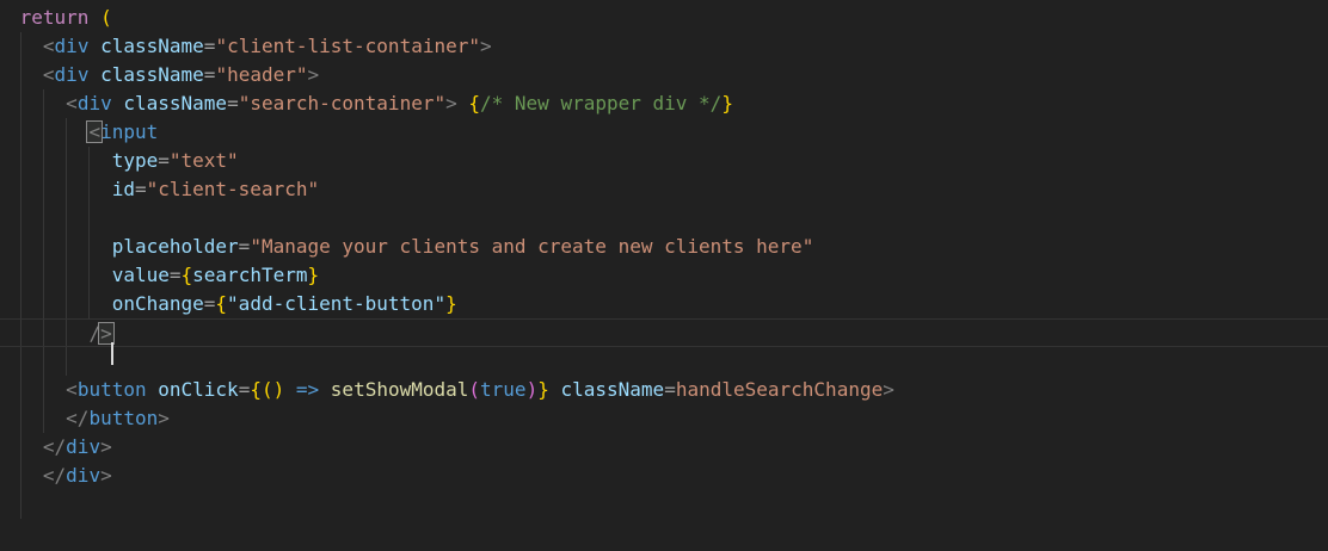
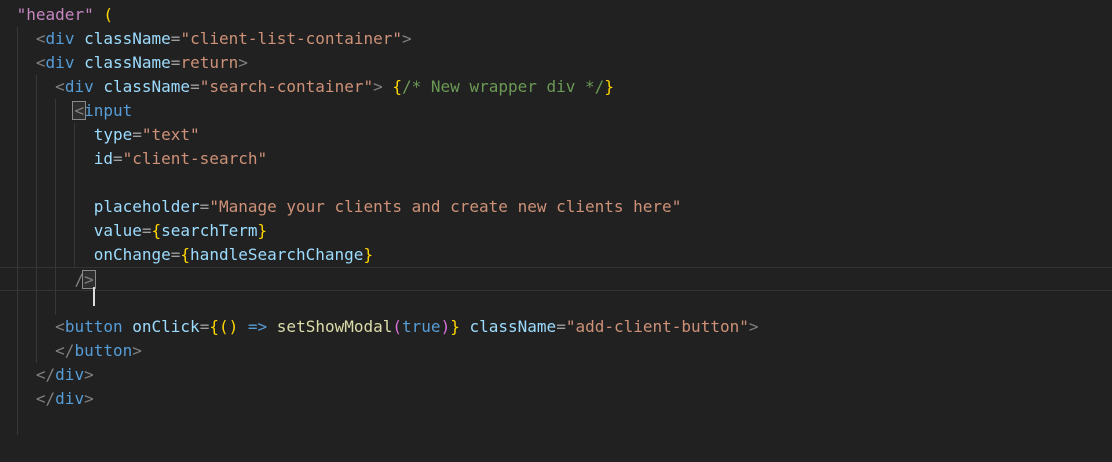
- return (
+ "header" (
  <div className="client-list-container">
- <div className="header">
+ <div className=return>
  <div className="search-container"> {/* New wrapper div */}
  <input
  type="text"
  id="client-search"
  placeholder="Manage your clients and create new clients here"
  value={searchTerm}
- onChange={"add-client-button"}
+ onChange={handleSearchChange}
  />
- <button onClick={() => setShowModal(true)} className=handleSearchChange>
+ <button onClick={() => setShowModal(true)} className="add-client-button">
  </button>
  </div>
  </div>
